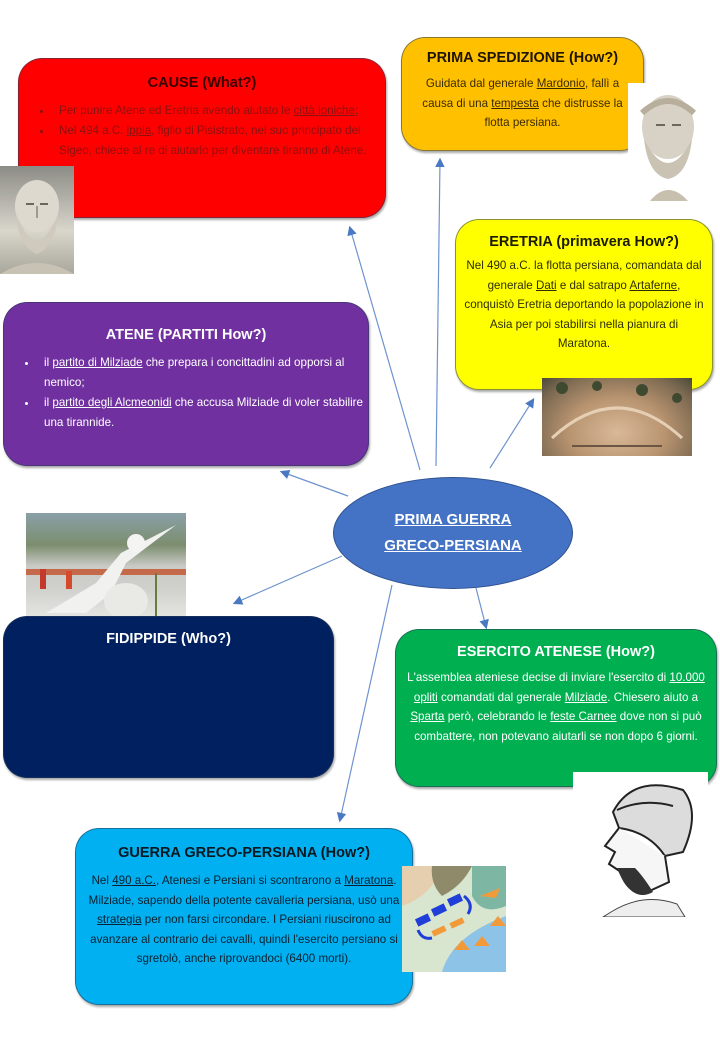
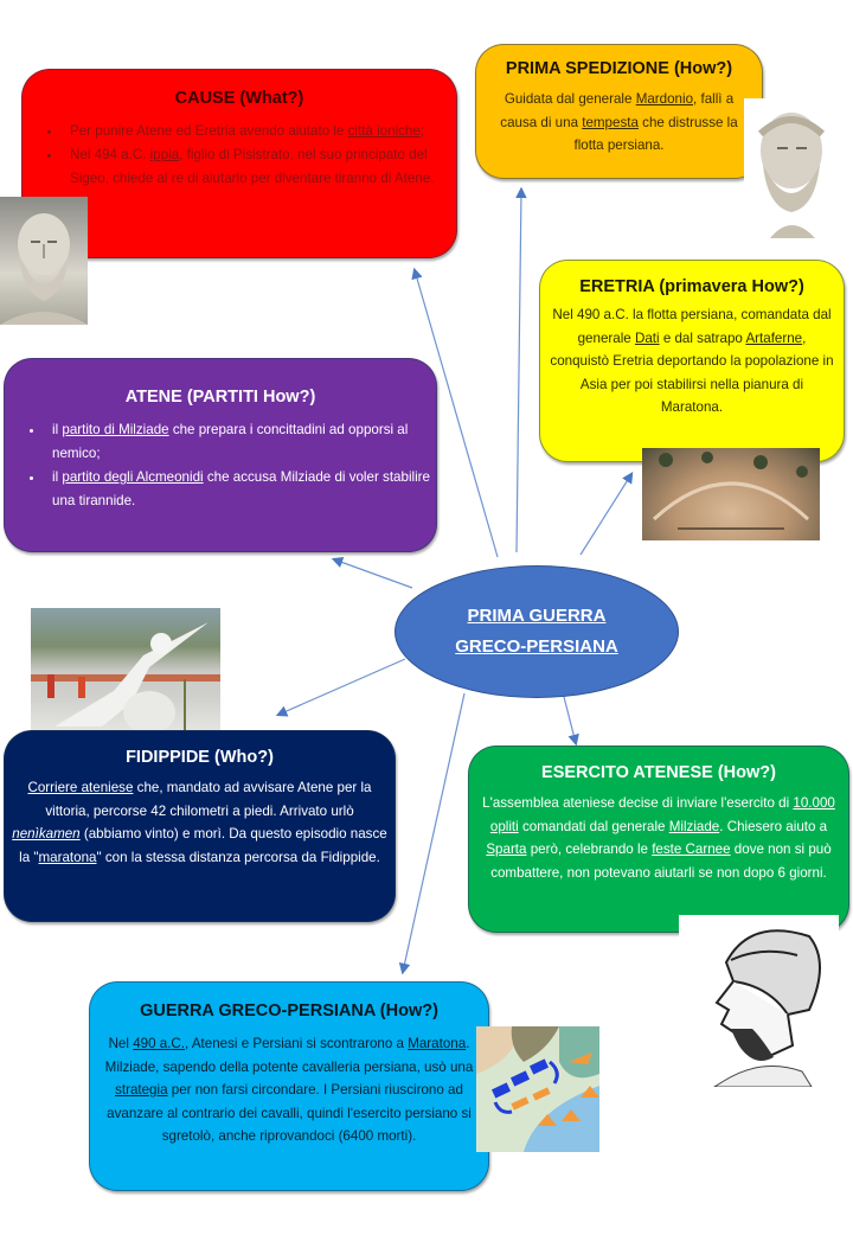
  CAUSE (What?)
  Per punire Atene ed Eretria avendo aiutato le città ioniche;
  Nel 494 a.C. ippia, figlio di Pisistrato, nel suo principato del Sigeo, chiede al re di aiutarlo per diventare tiranno di Atene.
  PRIMA SPEDIZIONE (How?)
  Guidata dal generale Mardonio, fallì a causa di una tempesta che distrusse la flotta persiana.
  ERETRIA (primavera How?)
  Nel 490 a.C. la flotta persiana, comandata dal generale Dati e dal satrapo Artaferne, conquistò Eretria deportando la popolazione in Asia per poi stabilirsi nella pianura di Maratona.
  ATENE (PARTITI How?)
  il partito di Milziade che prepara i concittadini ad opporsi al nemico;
  il partito degli Alcmeonidi che accusa Milziade di voler stabilire una tirannide.
  PRIMA GUERRA
  GRECO-PERSIANA
  FIDIPPIDE (Who?)
+ Corriere ateniese che, mandato ad avvisare Atene per la vittoria, percorse 42 chilometri a piedi. Arrivato urlò nenìkamen (abbiamo vinto) e morì. Da questo episodio nasce la "maratona" con la stessa distanza percorsa da Fidippide.
  ESERCITO ATENESE (How?)
  L'assemblea ateniese decise di inviare l'esercito di 10.000 opliti comandati dal generale Milziade. Chiesero aiuto a Sparta però, celebrando le feste Carnee dove non si può combattere, non potevano aiutarli se non dopo 6 giorni.
  GUERRA GRECO-PERSIANA (How?)
  Nel 490 a.C., Atenesi e Persiani si scontrarono a Maratona. Milziade, sapendo della potente cavalleria persiana, usò una strategia per non farsi circondare. I Persiani riuscirono ad avanzare al contrario dei cavalli, quindi l'esercito persiano si sgretolò, anche riprovandoci (6400 morti).
